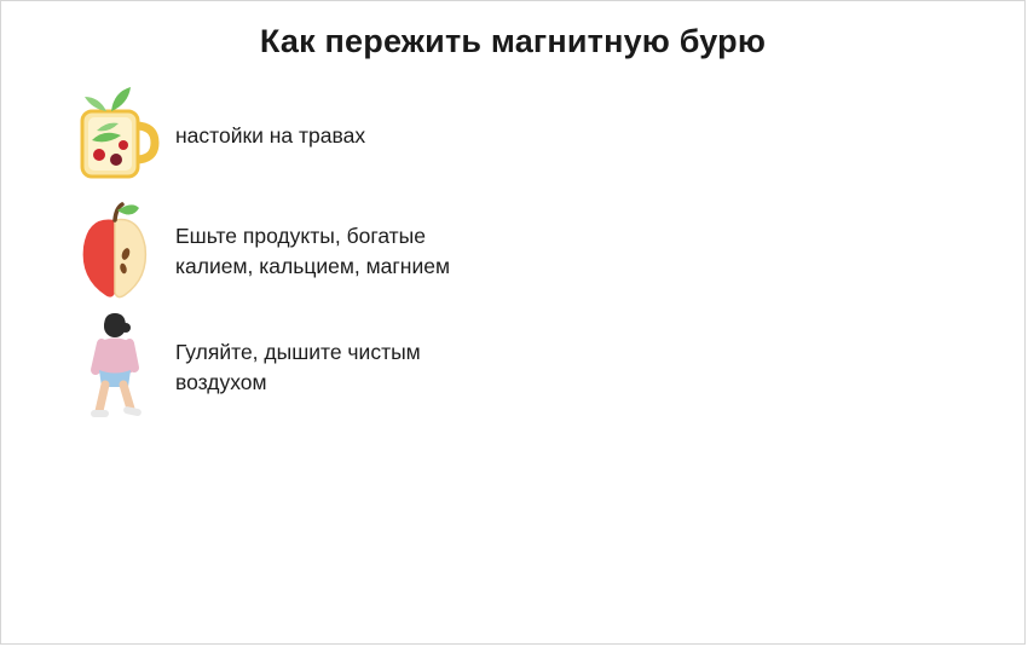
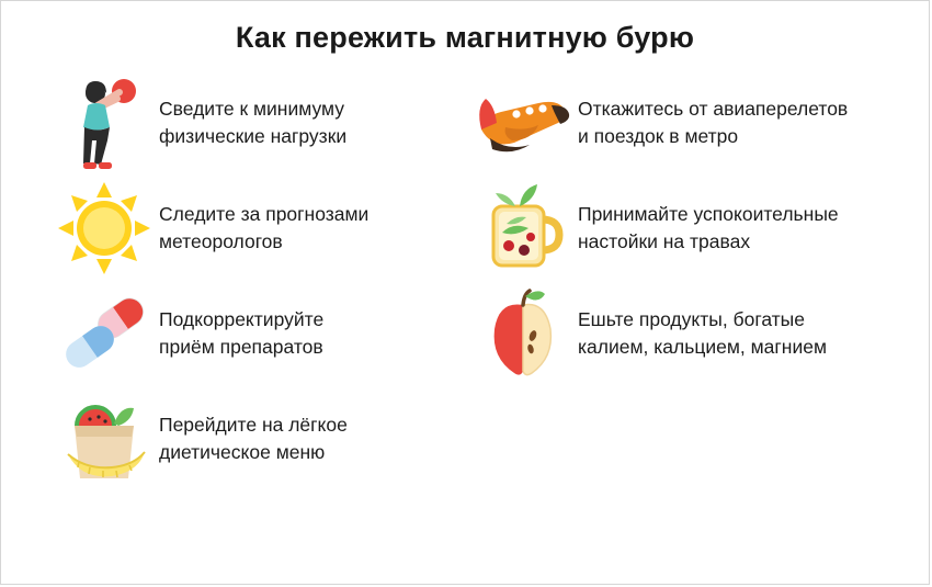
  Как пережить магнитную бурю
+ Сведите к минимуму
+ физические нагрузки
+ Следите за прогнозами
+ метеорологов
+ Подкорректируйте
+ приём препаратов
+ Перейдите на лёгкое
+ диетическое меню
+ Откажитесь от авиаперелетов
+ и поездок в метро
+ Принимайте успокоительные
  настойки на травах
  Ешьте продукты, богатые
  калием, кальцием, магнием
- Гуляйте, дышите чистым
- воздухом
